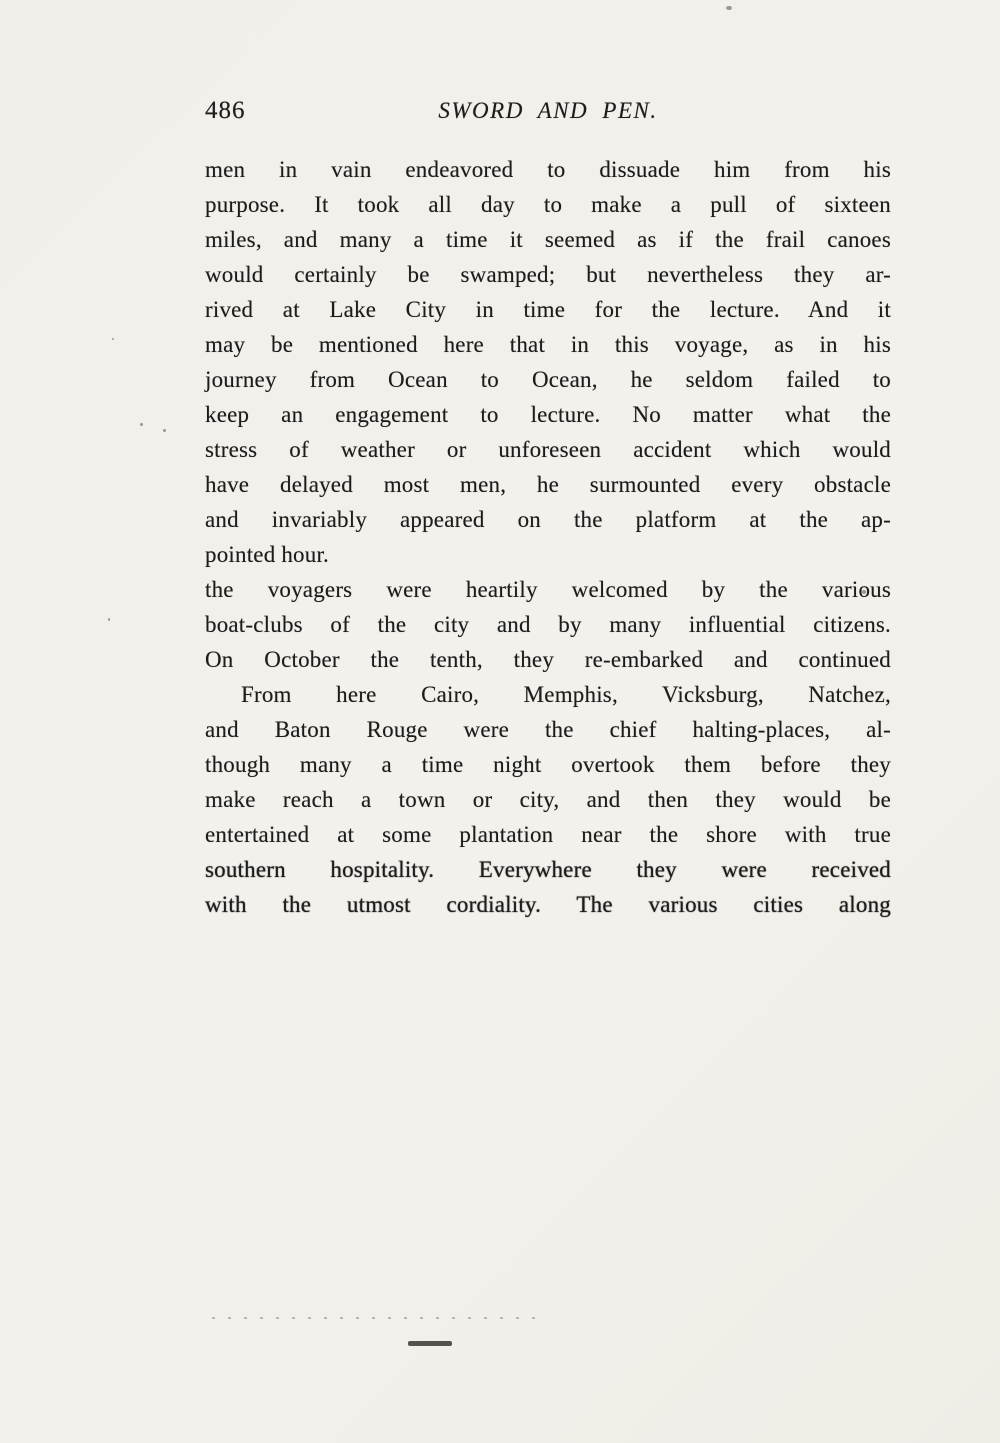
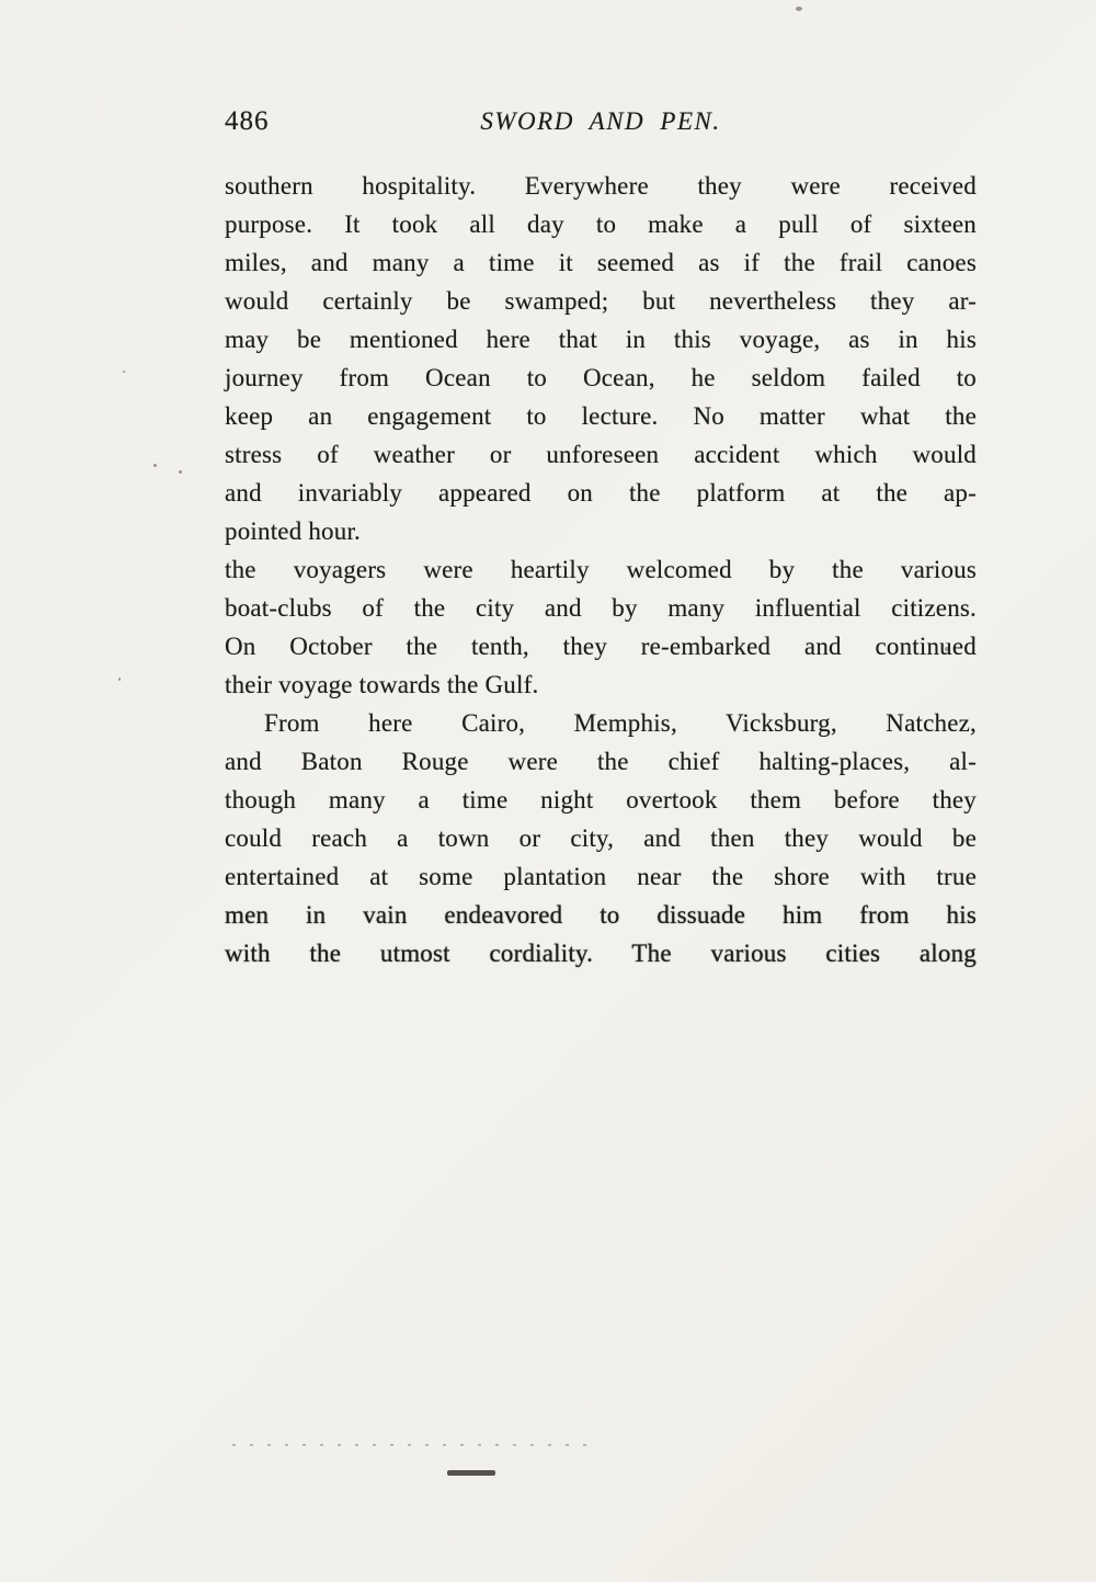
  486
  SWORD AND PEN.
- men in vain endeavored to dissuade him from his
+ southern hospitality. Everywhere they were received
  purpose. It took all day to make a pull of sixteen
  miles, and many a time it seemed as if the frail canoes
  would certainly be swamped; but nevertheless they ar-
- rived at Lake City in time for the lecture. And it
  may be mentioned here that in this voyage, as in his
  journey from Ocean to Ocean, he seldom failed to
  keep an engagement to lecture. No matter what the
  stress of weather or unforeseen accident which would
- have delayed most men, he surmounted every obstacle
  and invariably appeared on the platform at the ap-
  pointed hour.
  the voyagers were heartily welcomed by the various
  boat-clubs of the city and by many influential citizens.
  On October the tenth, they re-embarked and continued
+ their voyage towards the Gulf.
  From here Cairo, Memphis, Vicksburg, Natchez,
  and Baton Rouge were the chief halting-places, al-
  though many a time night overtook them before they
- make reach a town or city, and then they would be
+ could reach a town or city, and then they would be
  entertained at some plantation near the shore with true
- southern hospitality. Everywhere they were received
+ men in vain endeavored to dissuade him from his
  with the utmost cordiality. The various cities along
